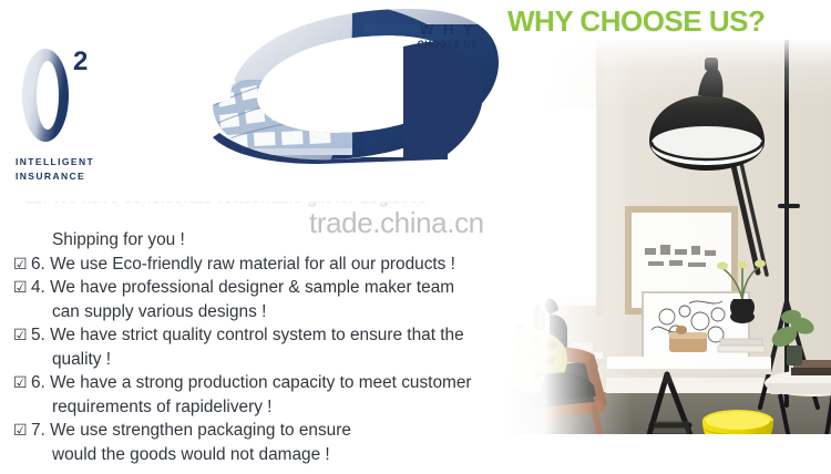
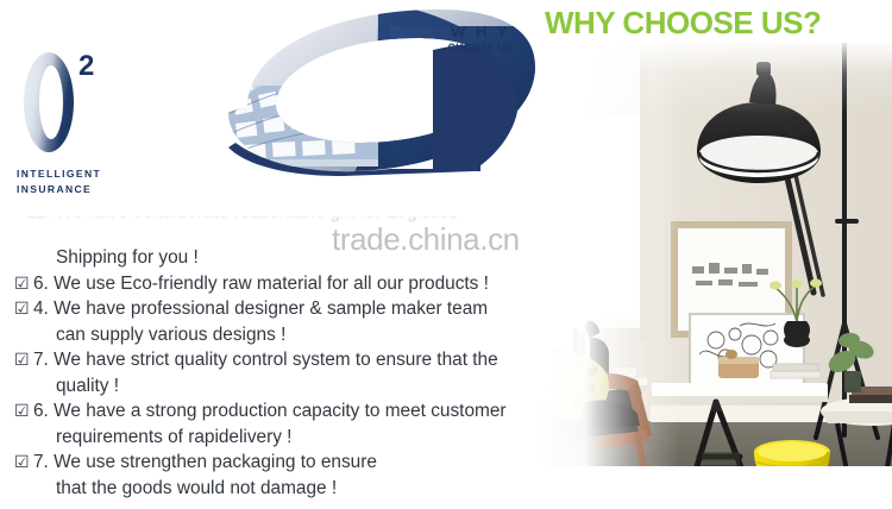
  2
  INTELLIGENT
  INSURANCE
  W H Y
  CHOOSE US
  Shipping for you !
  ☑
  6. We use Eco-friendly raw material for all our products !
  ☑
  4. We have professional designer & sample maker team
  can supply various designs !
  ☑
- 5. We have strict quality control system to ensure that the
+ 7. We have strict quality control system to ensure that the
  quality !
  ☑
  6. We have a strong production capacity to meet customer
  requirements of rapidelivery !
  ☑
  7. We use strengthen packaging to ensure
- would the goods would not damage !
+ that the goods would not damage !
  trade.china.cn
  WHY CHOOSE US?
